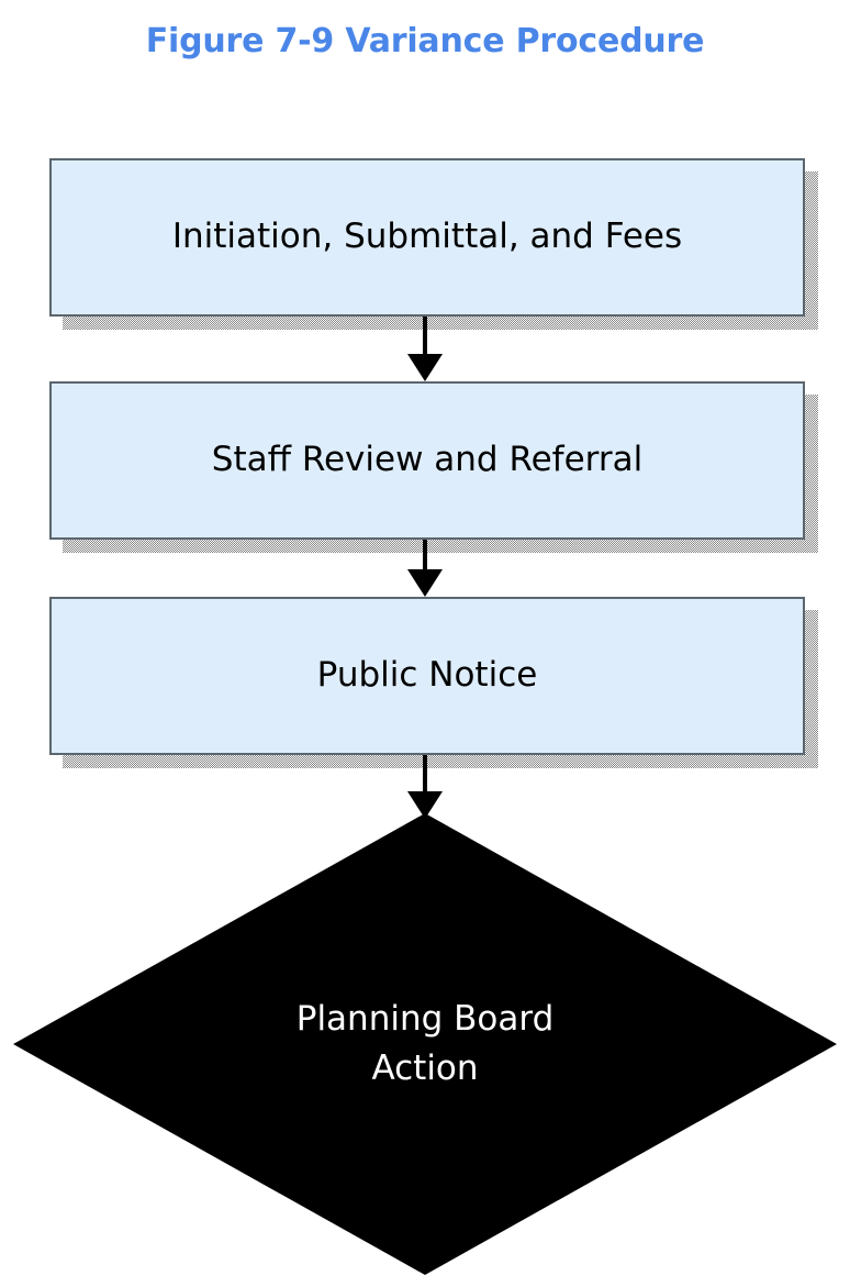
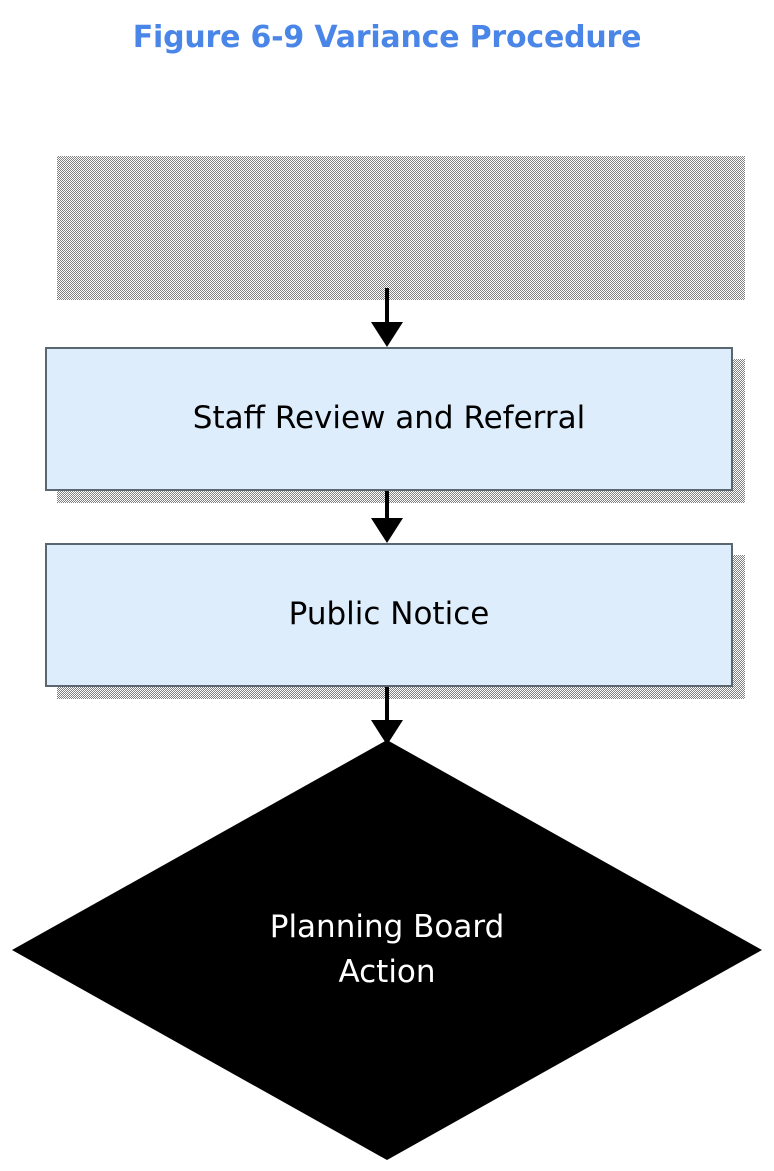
- Figure 7-9 Variance Procedure
+ Figure 6-9 Variance Procedure
- Initiation, Submittal, and Fees
  Staff Review and Referral
  Public Notice
  Planning Board
  Action
